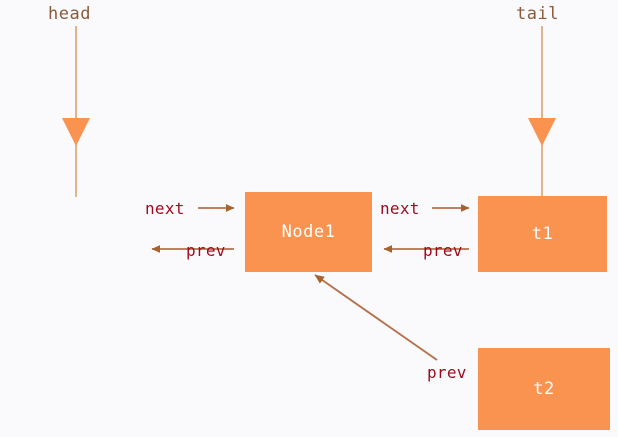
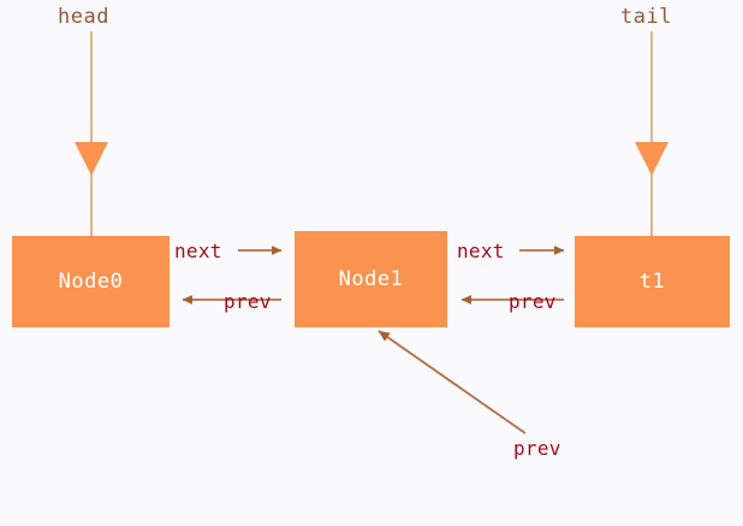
  head
  tail
+ Node0
  Node1
  t1
- t2
  next
  prev
  next
  prev
  prev
